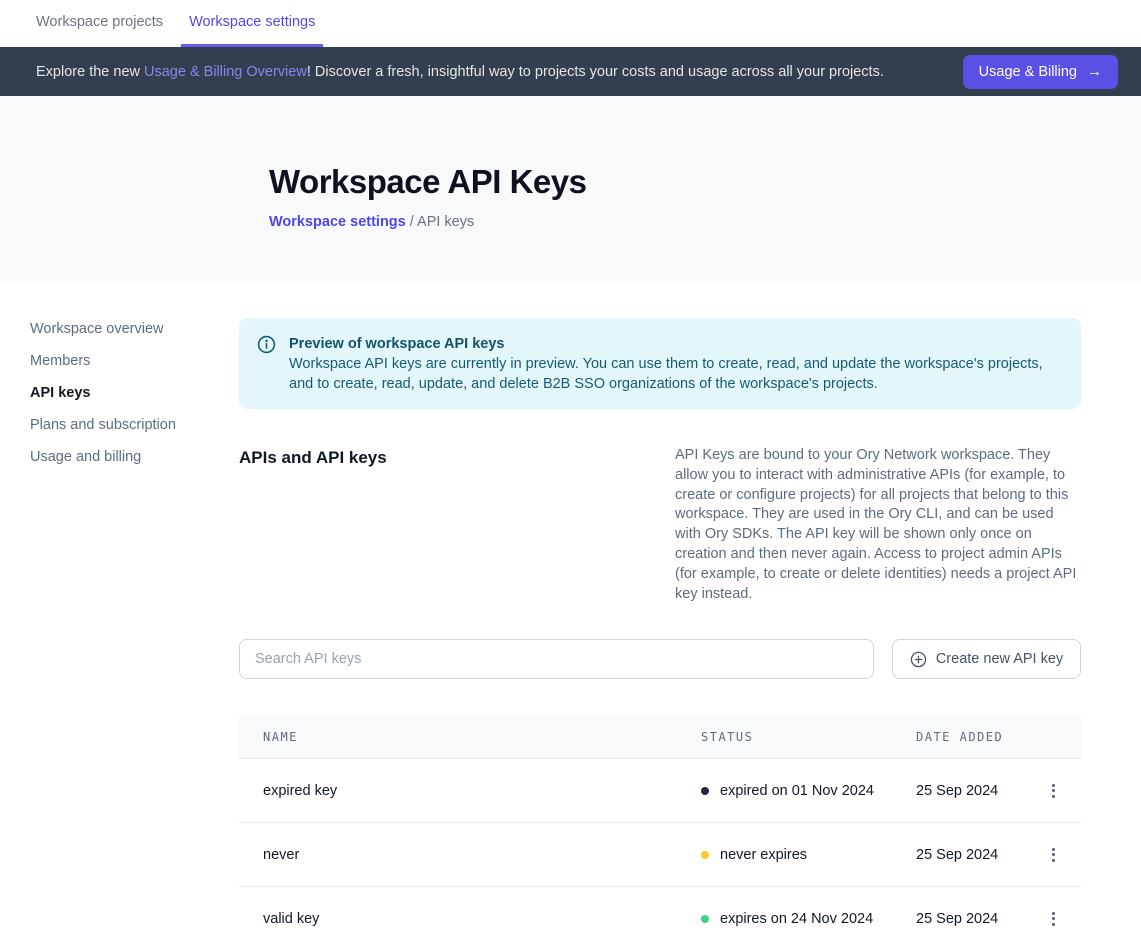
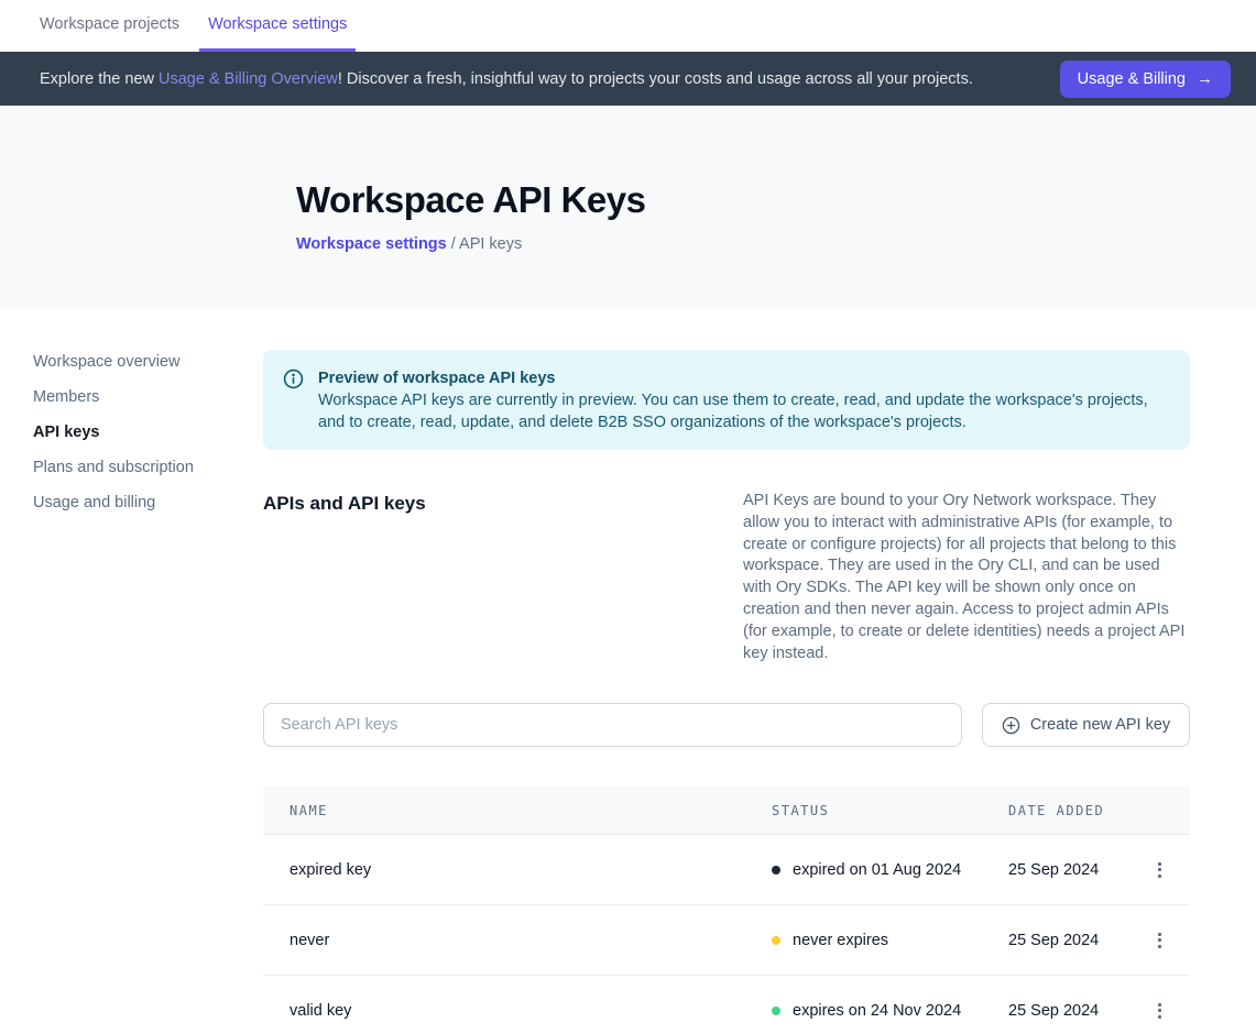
  Workspace projects
  Workspace settings
  Explore the new Usage & Billing Overview! Discover a fresh, insightful way to projects your costs and usage across all your projects.
  Usage & Billing
  →
  Workspace API Keys
  Workspace settings / API keys
  Workspace overview
  Members
  API keys
  Plans and subscription
  Usage and billing
  Preview of workspace API keys
  Workspace API keys are currently in preview. You can use them to create, read, and update the workspace's projects, and to create, read, update, and delete B2B SSO organizations of the workspace's projects.
  APIs and API keys
  API Keys are bound to your Ory Network workspace. They allow you to interact with administrative APIs (for example, to create or configure projects) for all projects that belong to this workspace. They are used in the Ory CLI, and can be used with Ory SDKs. The API key will be shown only once on creation and then never again. Access to project admin APIs (for example, to create or delete identities) needs a project API key instead.
  Search API keys
  Create new API key
  NAME
  STATUS
  DATE ADDED
  expired key
- expired on 01 Nov 2024
+ expired on 01 Aug 2024
  25 Sep 2024
  never
  never expires
  25 Sep 2024
  valid key
  expires on 24 Nov 2024
  25 Sep 2024
